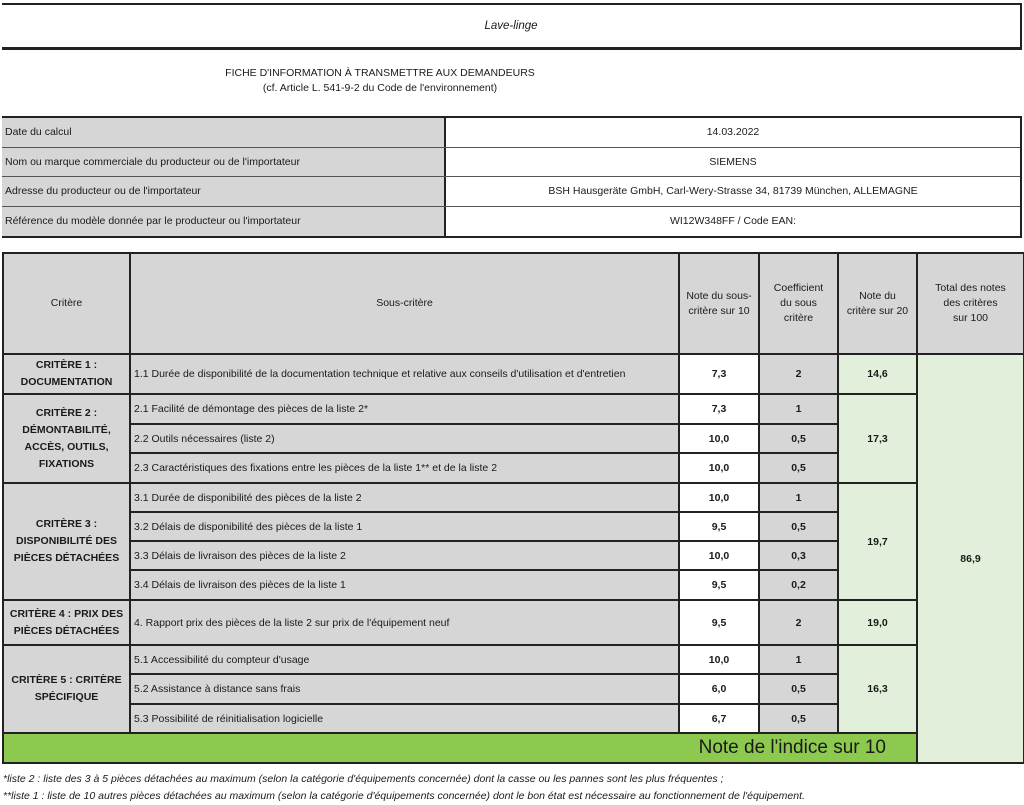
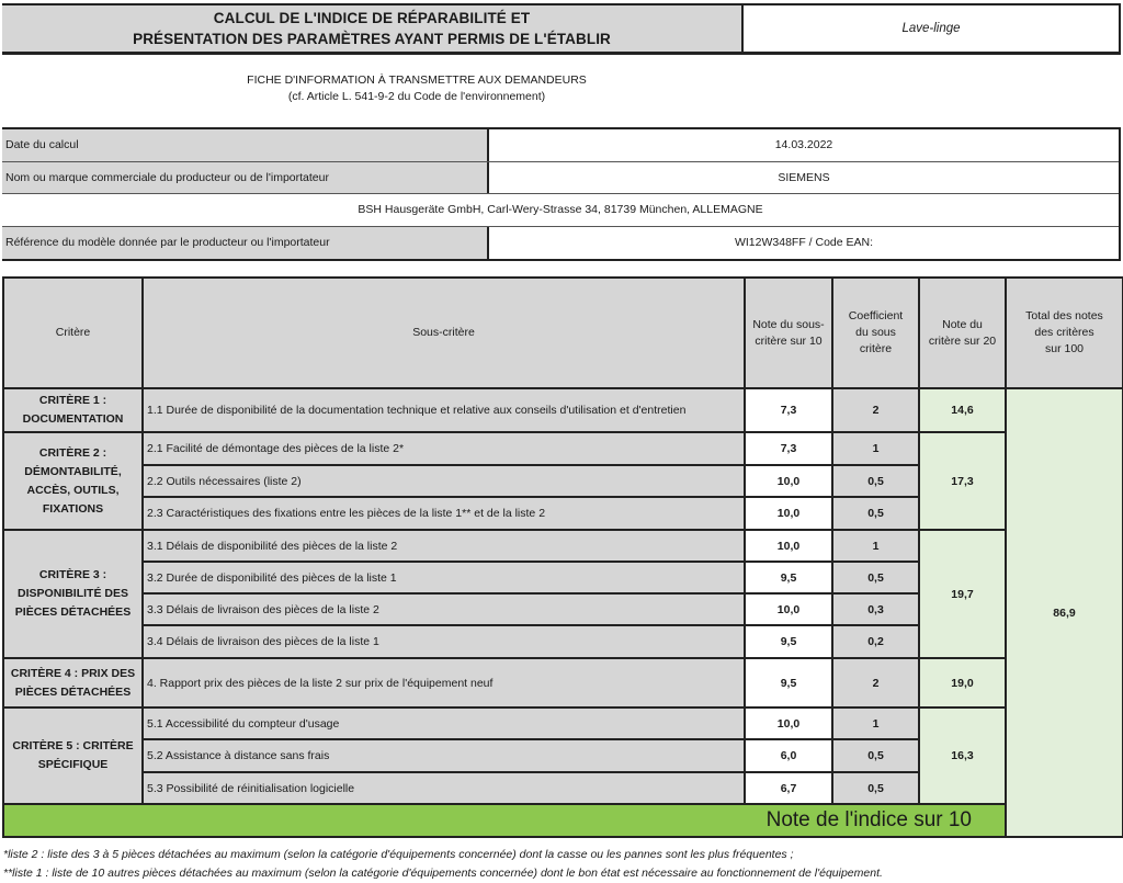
+ CALCUL DE L'INDICE DE RÉPARABILITÉ ET
+ PRÉSENTATION DES PARAMÈTRES AYANT PERMIS DE L'ÉTABLIR
  Lave-linge
  FICHE D'INFORMATION À TRANSMETTRE AUX DEMANDEURS
  (cf. Article L. 541-9-2 du Code de l'environnement)
  Date du calcul
  14.03.2022
  Nom ou marque commerciale du producteur ou de l'importateur
  SIEMENS
- Adresse du producteur ou de l'importateur
  BSH Hausgeräte GmbH, Carl-Wery-Strasse 34, 81739 München, ALLEMAGNE
  Référence du modèle donnée par le producteur ou l'importateur
  WI12W348FF / Code EAN:
  Critère	Sous-critère	Note du sous-critère sur 10	Coefficientdu souscritère	Note ducritère sur 20	Total des notesdes critèressur 100
  CRITÈRE 1 :DOCUMENTATION	1.1 Durée de disponibilité de la documentation technique et relative aux conseils d'utilisation et d'entretien	7,3	2	14,6	86,9
  CRITÈRE 2 :DÉMONTABILITÉ,ACCÈS, OUTILS,FIXATIONS	2.1 Facilité de démontage des pièces de la liste 2*	7,3	1	17,3
  2.2 Outils nécessaires (liste 2)	10,0	0,5
  2.3 Caractéristiques des fixations entre les pièces de la liste 1** et de la liste 2	10,0	0,5
- CRITÈRE 3 :DISPONIBILITÉ DESPIÈCES DÉTACHÉES	3.1 Durée de disponibilité des pièces de la liste 2	10,0	1	19,7
+ CRITÈRE 3 :DISPONIBILITÉ DESPIÈCES DÉTACHÉES	3.1 Délais de disponibilité des pièces de la liste 2	10,0	1	19,7
- 3.2 Délais de disponibilité des pièces de la liste 1	9,5	0,5
+ 3.2 Durée de disponibilité des pièces de la liste 1	9,5	0,5
  3.3 Délais de livraison des pièces de la liste 2	10,0	0,3
  3.4 Délais de livraison des pièces de la liste 1	9,5	0,2
  CRITÈRE 4 : PRIX DESPIÈCES DÉTACHÉES	4. Rapport prix des pièces de la liste 2 sur prix de l'équipement neuf	9,5	2	19,0
  CRITÈRE 5 : CRITÈRESPÉCIFIQUE	5.1 Accessibilité du compteur d'usage	10,0	1	16,3
  5.2 Assistance à distance sans frais	6,0	0,5
  5.3 Possibilité de réinitialisation logicielle	6,7	0,5
  Note de l'indice sur 10
  *liste 2 : liste des 3 à 5 pièces détachées au maximum (selon la catégorie d'équipements concernée) dont la casse ou les pannes sont les plus fréquentes ;
  **liste 1 : liste de 10 autres pièces détachées au maximum (selon la catégorie d'équipements concernée) dont le bon état est nécessaire au fonctionnement de l'équipement.
